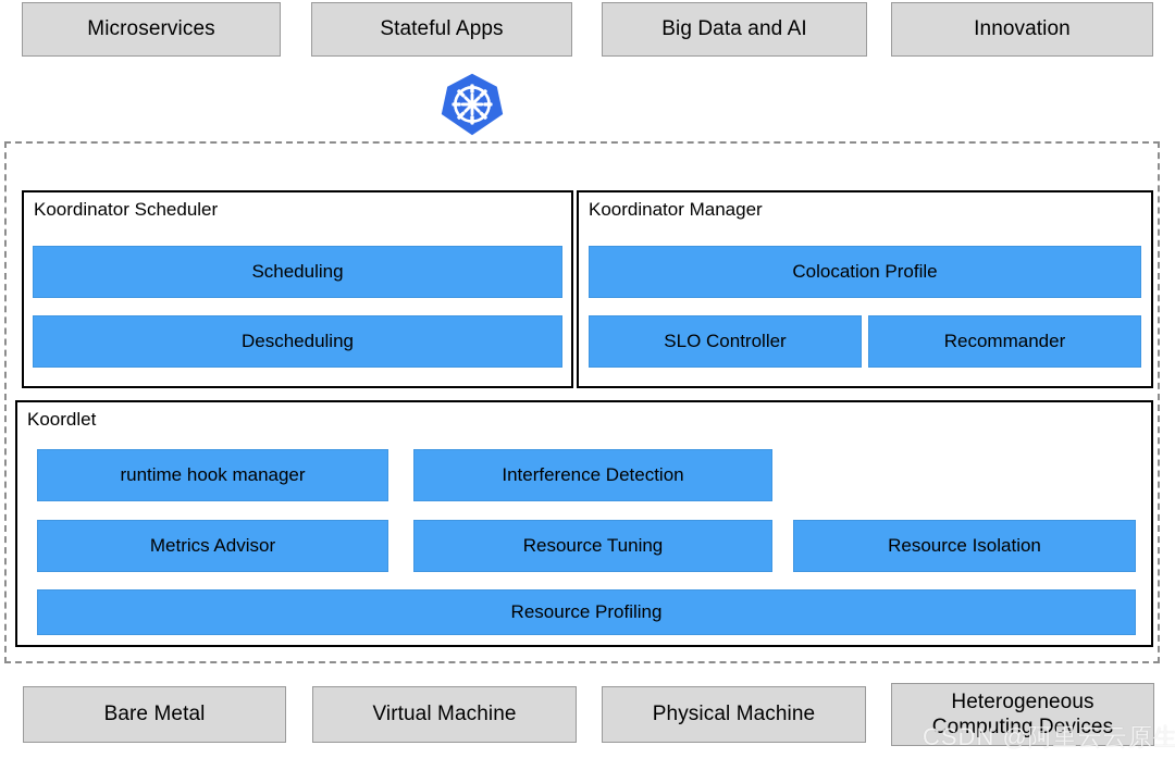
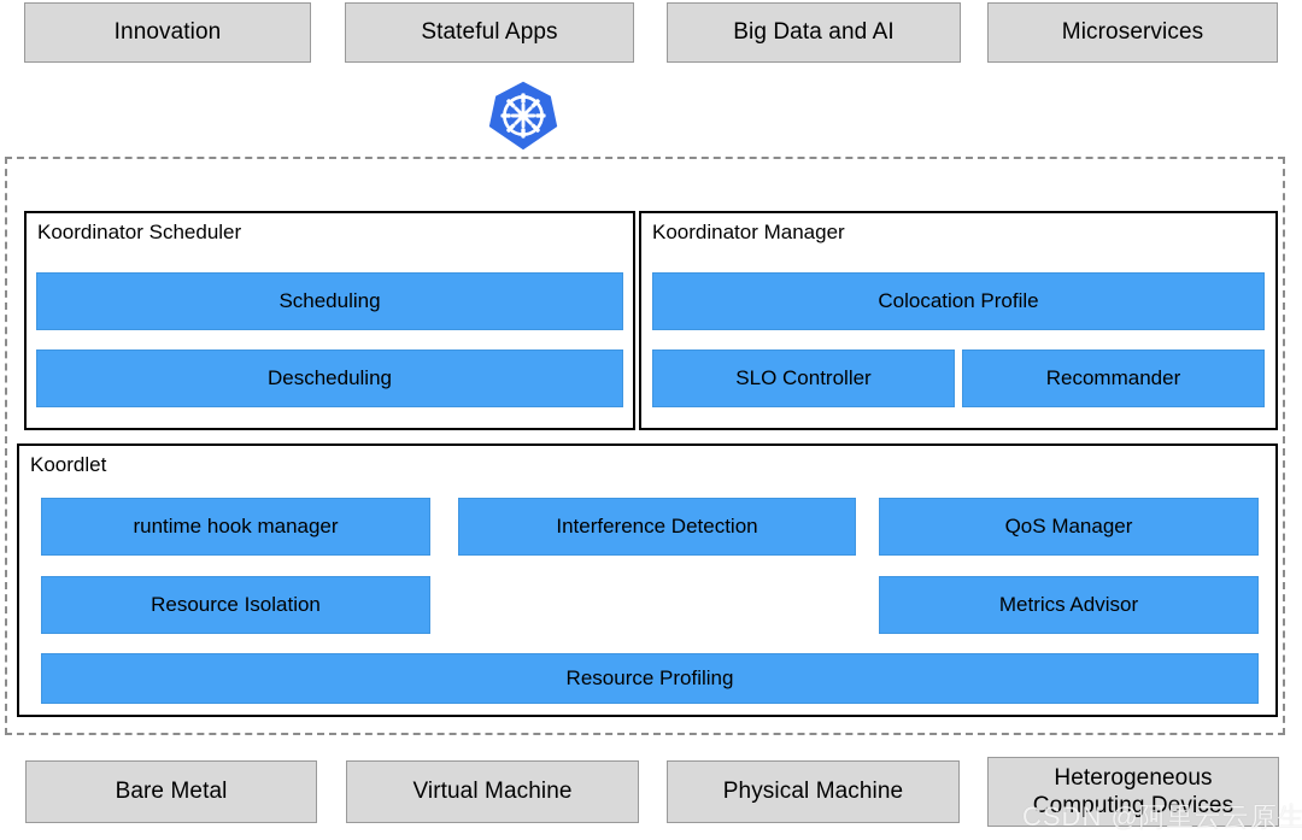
- Microservices
+ Innovation
  Stateful Apps
  Big Data and AI
- Innovation
+ Microservices
  Koordinator Scheduler
  Scheduling
  Descheduling
  Koordinator Manager
  Colocation Profile
  SLO Controller
  Recommander
  Koordlet
  runtime hook manager
  Interference Detection
+ QoS Manager
- Metrics Advisor
+ Resource Isolation
- Resource Tuning
- Resource Isolation
+ Metrics Advisor
  Resource Profiling
  Bare Metal
  Virtual Machine
  Physical Machine
  Heterogeneous
  Computing Devices
  CSDN @阿里云云原生
